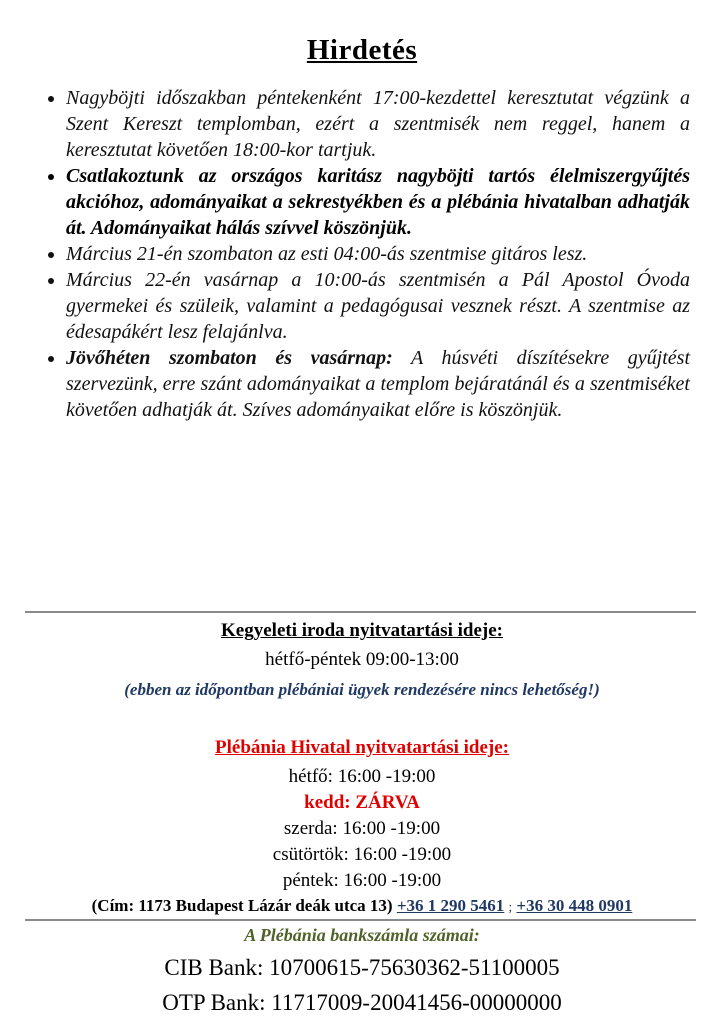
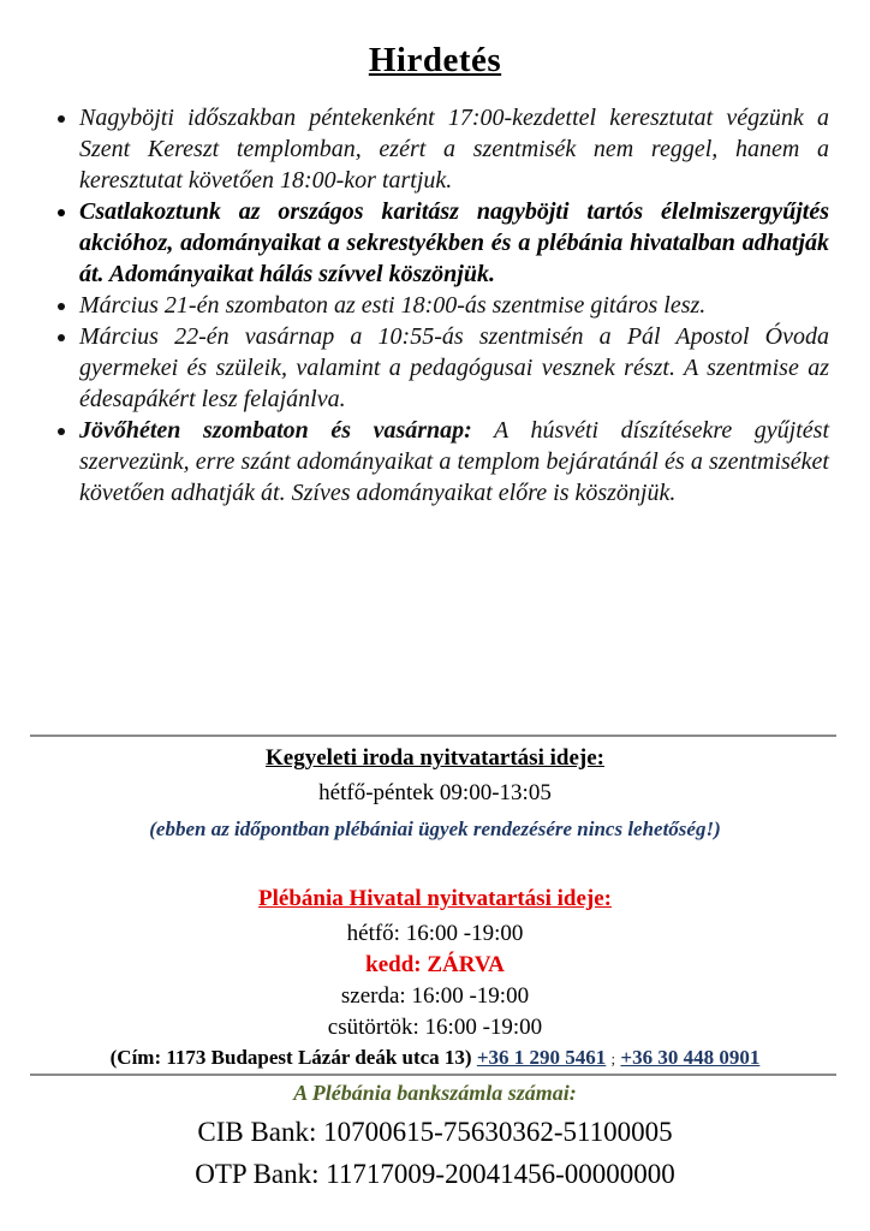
  Hirdetés
  Nagyböjti időszakban péntekenként 17:00-kezdettel keresztutat végzünk a Szent Kereszt templomban, ezért a szentmisék nem reggel, hanem a keresztutat követően 18:00-kor tartjuk.
  Csatlakoztunk az országos karitász nagyböjti tartós élelmiszergyűjtés akcióhoz, adományaikat a sekrestyékben és a plébánia hivatalban adhatják át. Adományaikat hálás szívvel köszönjük.
- Március 21-én szombaton az esti 04:00-ás szentmise gitáros lesz.
+ Március 21-én szombaton az esti 18:00-ás szentmise gitáros lesz.
- Március 22-én vasárnap a 10:00-ás szentmisén a Pál Apostol Óvoda gyermekei és szüleik, valamint a pedagógusai vesznek részt. A szentmise az édesapákért lesz felajánlva.
+ Március 22-én vasárnap a 10:55-ás szentmisén a Pál Apostol Óvoda gyermekei és szüleik, valamint a pedagógusai vesznek részt. A szentmise az édesapákért lesz felajánlva.
  Jövőhéten szombaton és vasárnap: A húsvéti díszítésekre gyűjtést szervezünk, erre szánt adományaikat a templom bejáratánál és a szentmiséket követően adhatják át. Szíves adományaikat előre is köszönjük.
  Kegyeleti iroda nyitvatartási ideje:
- hétfő-péntek 09:00-13:00
+ hétfő-péntek 09:00-13:05
  (ebben az időpontban plébániai ügyek rendezésére nincs lehetőség!)
  Plébánia Hivatal nyitvatartási ideje:
  hétfő: 16:00 -19:00
  kedd: ZÁRVA
  szerda: 16:00 -19:00
  csütörtök: 16:00 -19:00
- péntek: 16:00 -19:00
  (Cím: 1173 Budapest Lázár deák utca 13) +36 1 290 5461 ; +36 30 448 0901
  A Plébánia bankszámla számai:
  CIB Bank: 10700615-75630362-51100005
  OTP Bank: 11717009-20041456-00000000
